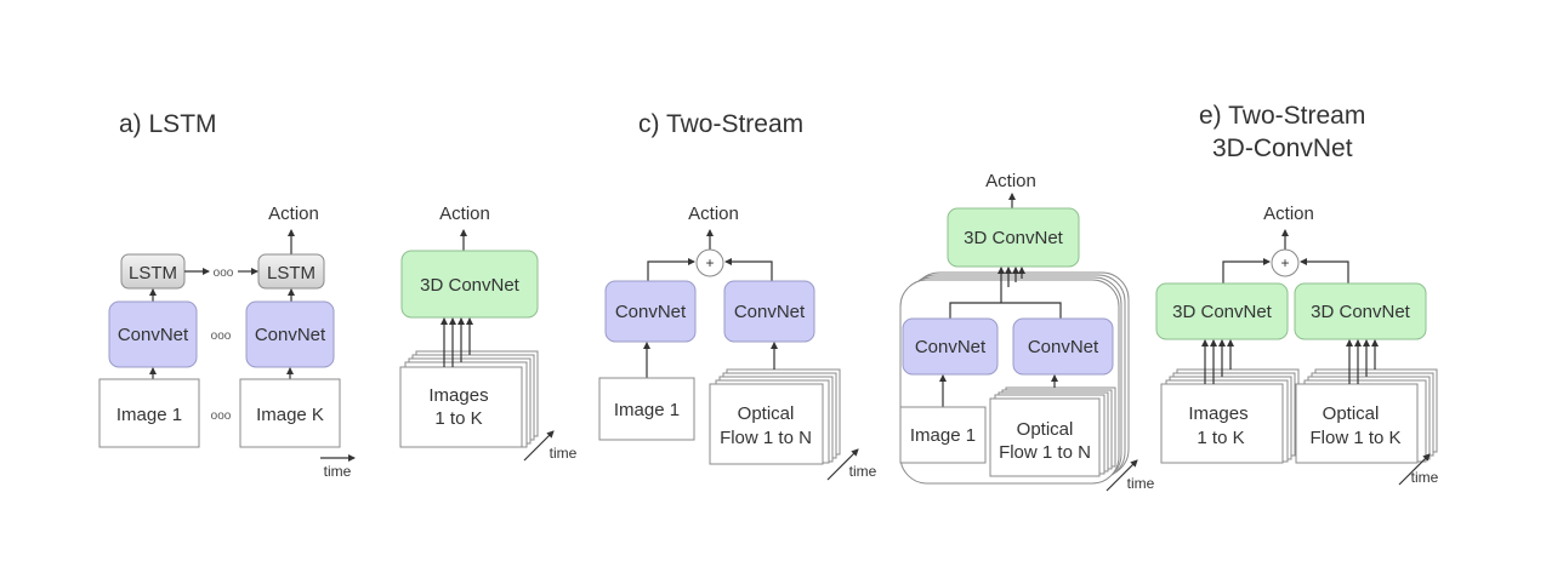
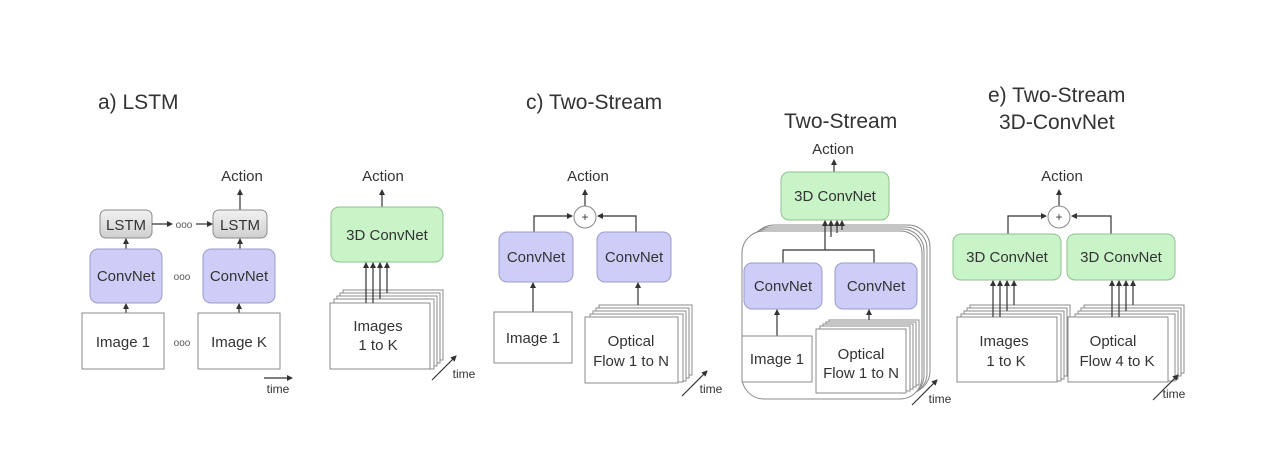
  a) LSTM
  Action
  LSTM
  LSTM
  ooo
  ConvNet
  ConvNet
  ooo
  Image 1
  Image K
  ooo
  time
  Action
  3D ConvNet
  Images
  1 to K
  time
  c) Two-Stream
  Action
  +
  ConvNet
  ConvNet
  Image 1
  Optical
  Flow 1 to N
  time
+ Two-Stream
  Action
  3D ConvNet
  ConvNet
  ConvNet
  Image 1
  Optical
  Flow 1 to N
  time
  e) Two-Stream
  3D-ConvNet
  Action
  +
  3D ConvNet
  3D ConvNet
  Images
  1 to K
  Optical
- Flow 1 to K
+ Flow 4 to K
  time
